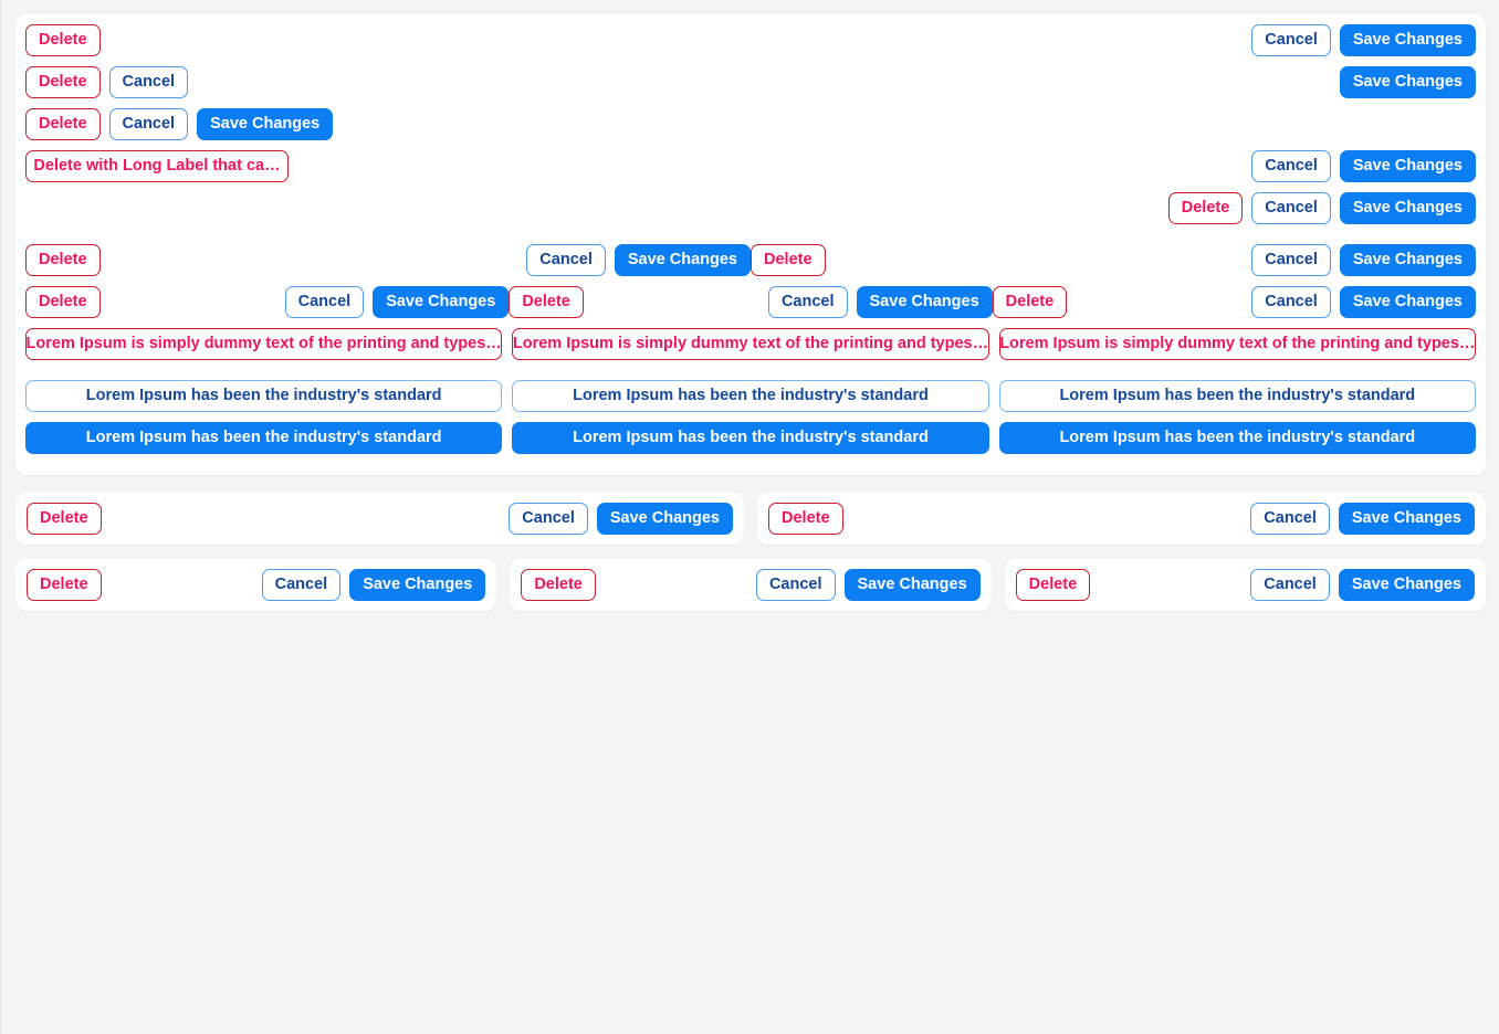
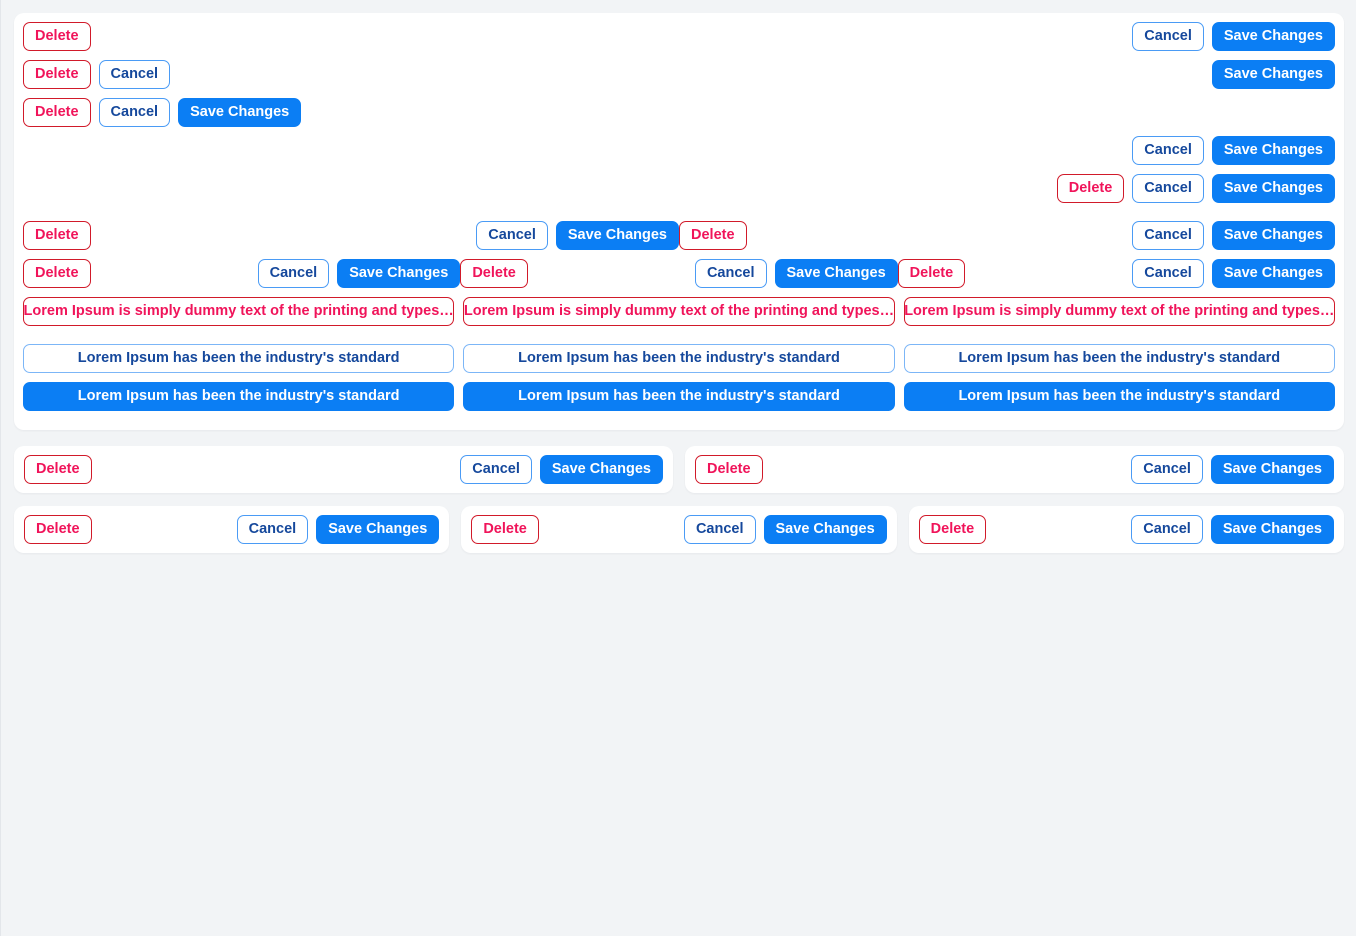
  Delete
  Cancel
  Save Changes
  Delete
  Cancel
  Save Changes
  Delete
  Cancel
  Save Changes
- Delete with Long Label that ca…
  Cancel
  Save Changes
  Delete
  Cancel
  Save Changes
  Delete
  Cancel
  Save Changes
  Delete
  Cancel
  Save Changes
  Delete
  Cancel
  Save Changes
  Delete
  Cancel
  Save Changes
  Delete
  Cancel
  Save Changes
  Lorem Ipsum is simply dummy text of the printing and types…
  Lorem Ipsum is simply dummy text of the printing and types…
  Lorem Ipsum is simply dummy text of the printing and types…
  Lorem Ipsum has been the industry's standard
  Lorem Ipsum has been the industry's standard
  Lorem Ipsum has been the industry's standard
  Lorem Ipsum has been the industry's standard
  Lorem Ipsum has been the industry's standard
  Lorem Ipsum has been the industry's standard
  Delete
  Cancel
  Save Changes
  Delete
  Cancel
  Save Changes
  Delete
  Cancel
  Save Changes
  Delete
  Cancel
  Save Changes
  Delete
  Cancel
  Save Changes
